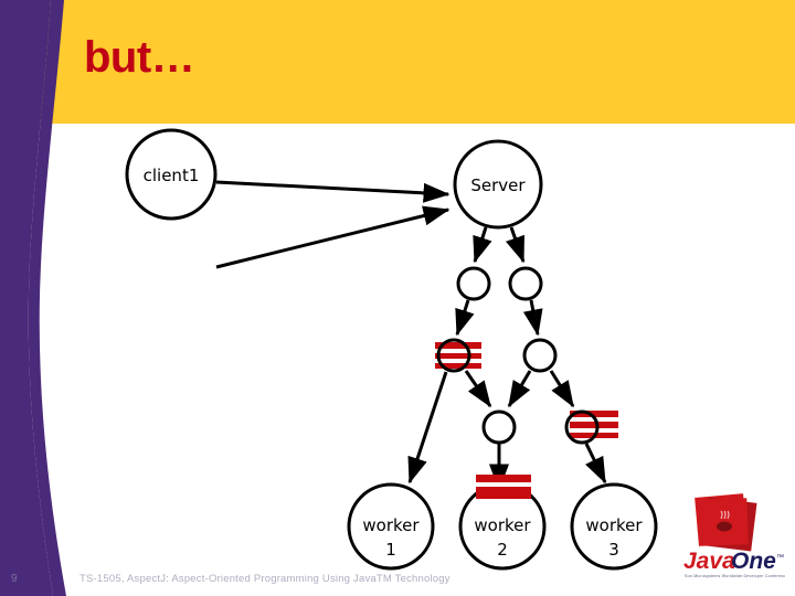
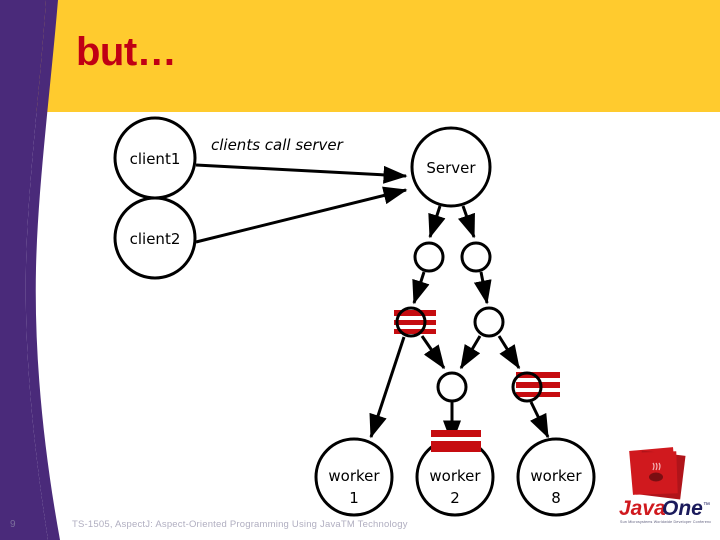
  but…
  client1
+ client2
+ clients call server
  Server
  worker
  1
  worker
  2
  worker
- 3
+ 8
  Java
  One
  9
  TS-1505, AspectJ: Aspect-Oriented Programming Using JavaTM Technology
